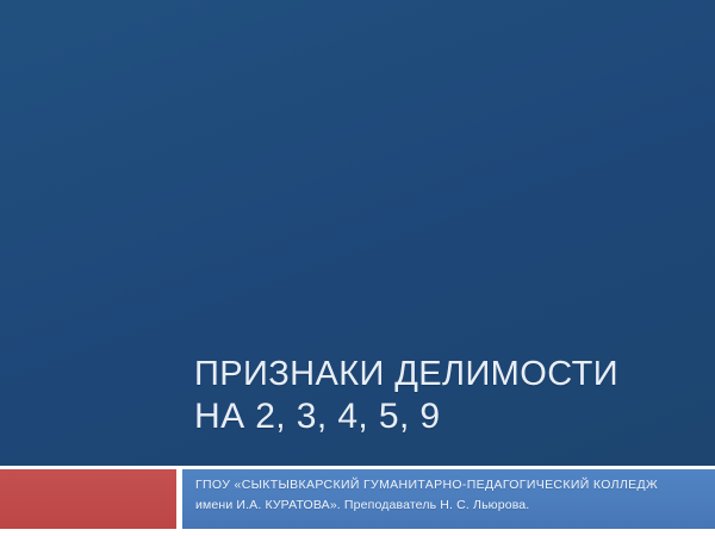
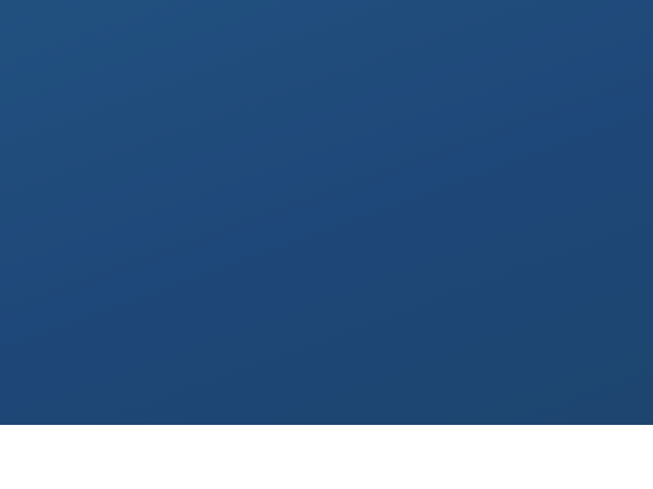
- ПРИЗНАКИ ДЕЛИМОСТИ
- НА 2, 3, 4, 5, 9
- ГПОУ «СЫКТЫВКАРСКИЙ ГУМАНИТАРНО-ПЕДАГОГИЧЕСКИЙ КОЛЛЕДЖ
- имени И.А. КУРАТОВА». Преподаватель Н. С. Льюрова.
